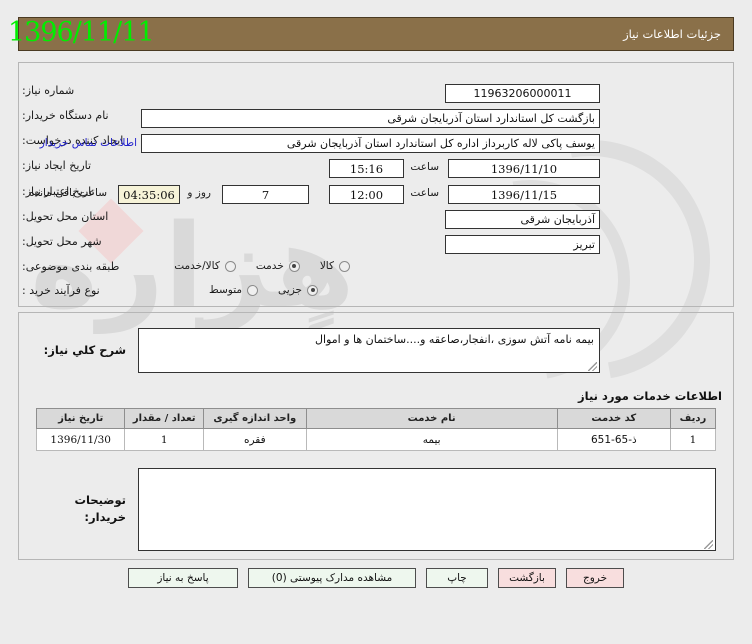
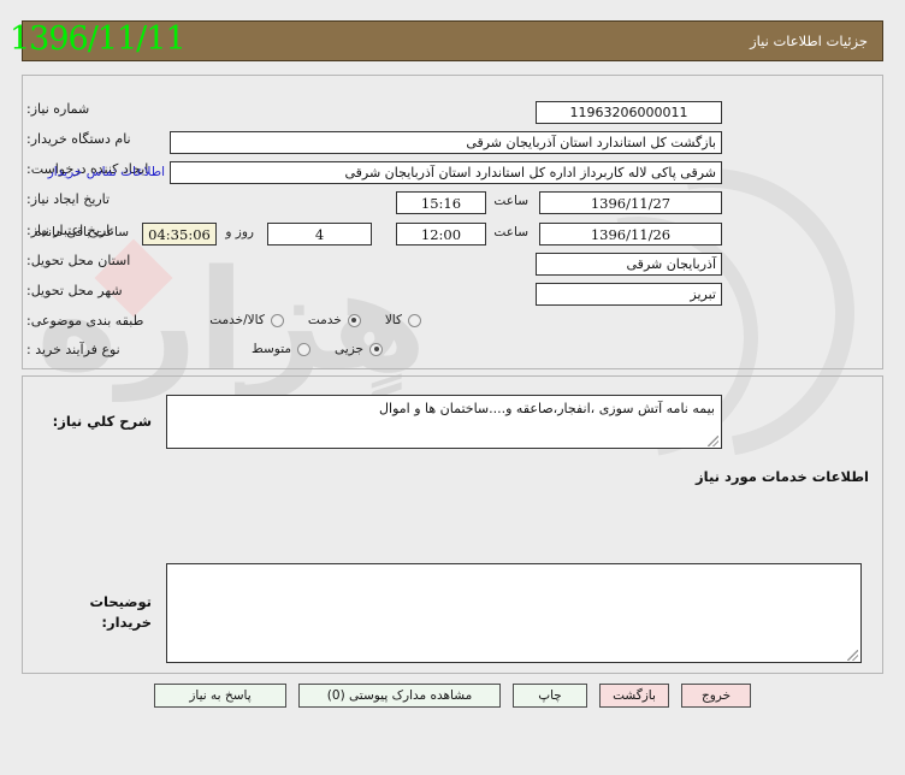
  هزاره
  جزئیات اطلاعات نیاز
  1396/11/11
  شماره نیاز:
  11963206000011
  نام دستگاه خریدار:
  بازگشت کل استاندارد استان آذربایجان شرقی
  ایجاد کننده درخواست:
- یوسف پاکی لاله کاربرداز اداره کل استاندارد استان آذربایجان شرقی
+ شرقی پاکی لاله کاربرداز اداره کل استاندارد استان آذربایجان شرقی
  اطلاعات تماس خریدار
  تاریخ ایجاد نیاز:
- 1396/11/10
+ 1396/11/27
  ساعت
  15:16
  تاریخ اعتبار نیاز:
- 1396/11/15
+ 1396/11/26
  ساعت
  12:00
- 7
+ 4
  روز و
  04:35:06
  ساعت باقی مانده
  استان محل تحویل:
  آذربایجان شرقی
  شهر محل تحویل:
  تبریز
  طبقه بندی موضوعی:
  کالا
  خدمت
  کالا/خدمت
  نوع فرآیند خرید :
  جزیی
  متوسط
  شرح کلي نیاز:
  بیمه نامه آتش سوزی ،انفجار،صاعقه و....ساختمان ها و اموال
  اطلاعات خدمات مورد نیاز
- ردیف	کد خدمت	نام خدمت	واحد اندازه گیری	تعداد / مقدار	تاریخ نیاز
- 1	ذ-65-651	بیمه	فقره	1	1396/11/30
  توضیحات
  خریدار:
  خروج
  بازگشت
  چاپ
  مشاهده مدارک پیوستی (0)
  پاسخ به نیاز
